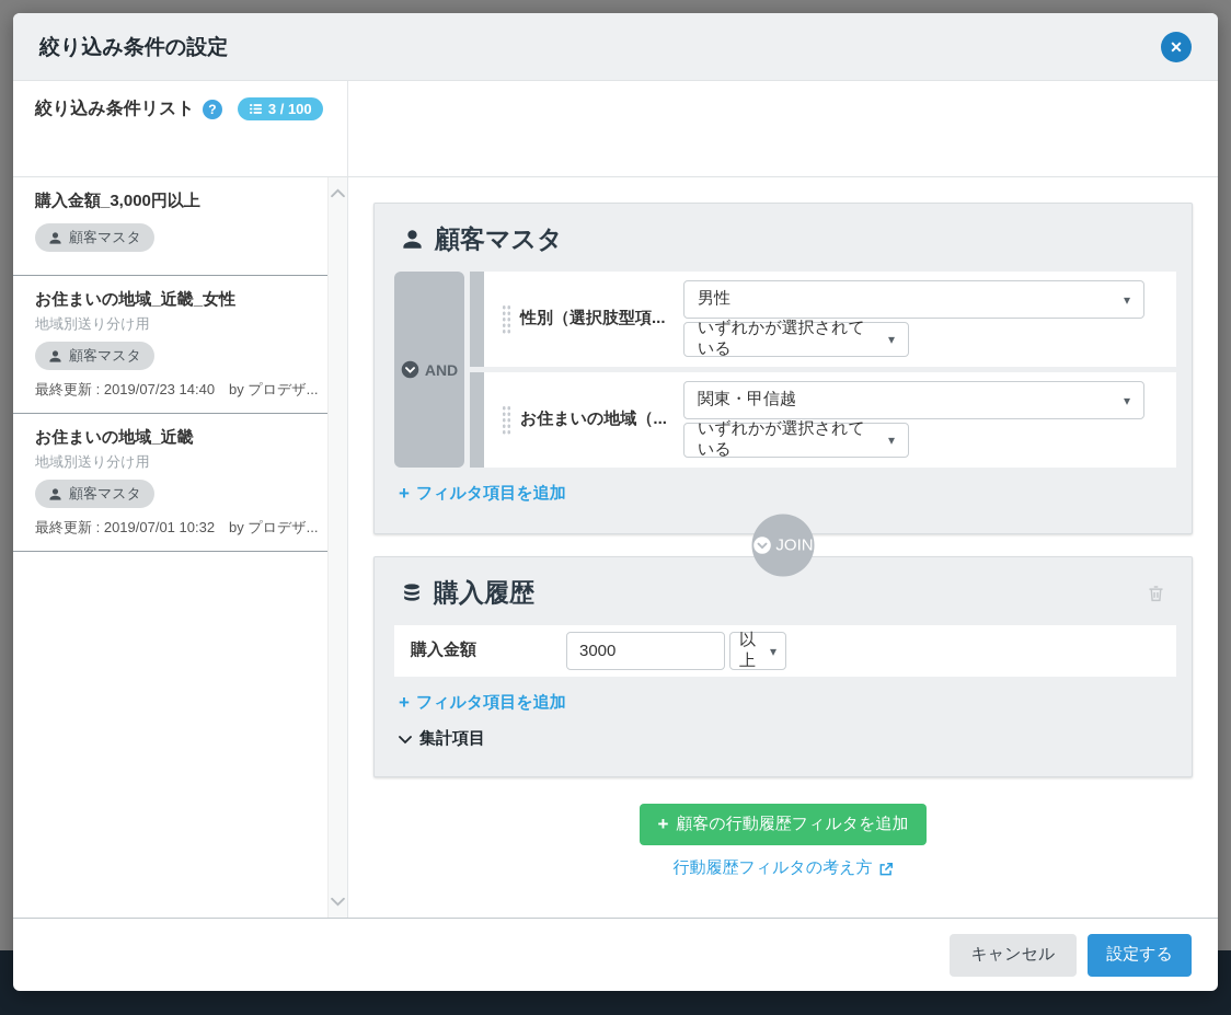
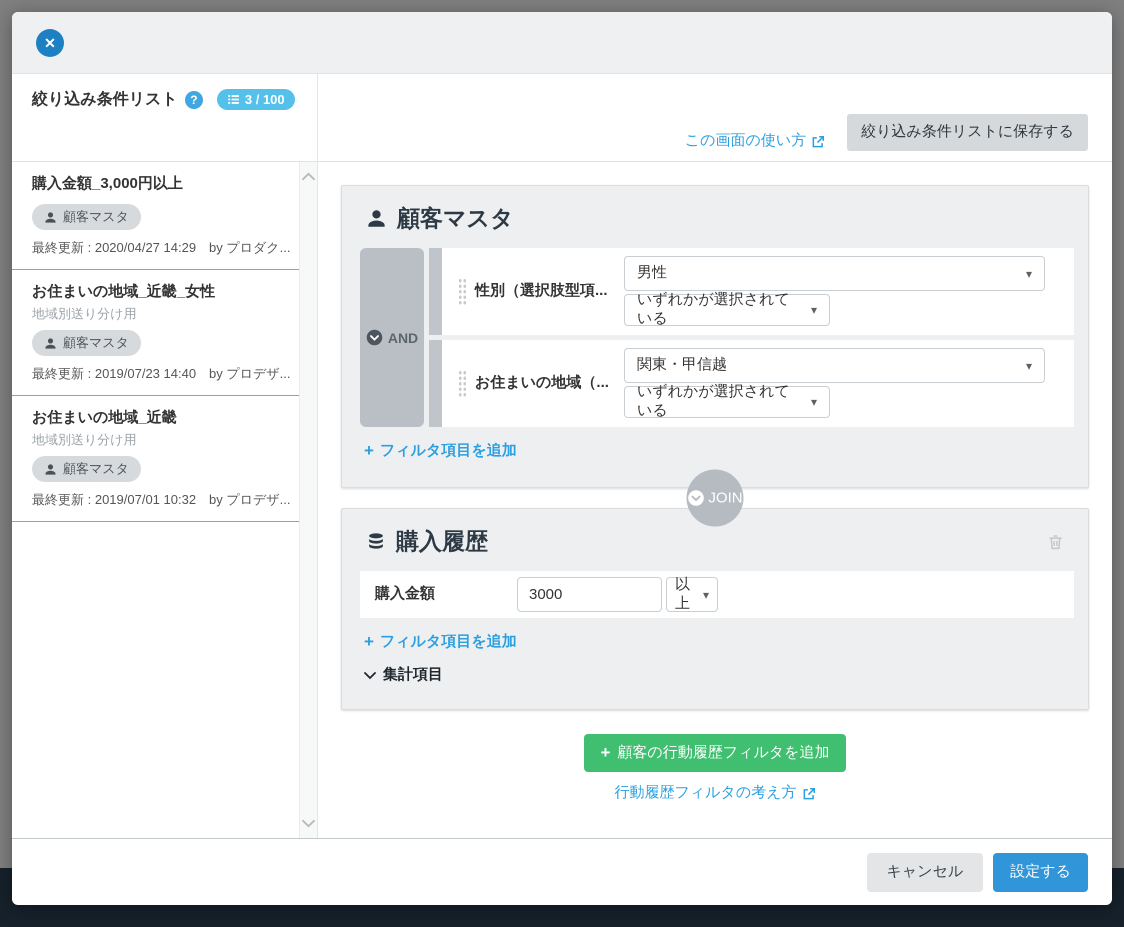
- 絞り込み条件の設定
  ✕
  絞り込み条件リスト
  ?
  3 / 100
+ この画面の使い方
+ 絞り込み条件リストに保存する
  購入金額_3,000円以上
  顧客マスタ
+ 最終更新 : 2020/04/27 14:29 by プロダク...
  お住まいの地域_近畿_女性
  地域別送り分け用
  顧客マスタ
  最終更新 : 2019/07/23 14:40 by プロデザ...
  お住まいの地域_近畿
  地域別送り分け用
  顧客マスタ
  最終更新 : 2019/07/01 10:32 by プロデザ...
  顧客マスタ
  AND
  性別（選択肢型項...
  男性
  ▾
  いずれかが選択されている
  ▾
  お住まいの地域（...
  関東・甲信越
  ▾
  いずれかが選択されている
  ▾
  +
  フィルタ項目を追加
  JOIN
  購入履歴
  購入金額
  3000
  以上
  ▾
  +
  フィルタ項目を追加
  集計項目
  +
  顧客の行動履歴フィルタを追加
  行動履歴フィルタの考え方
  キャンセル
  設定する
